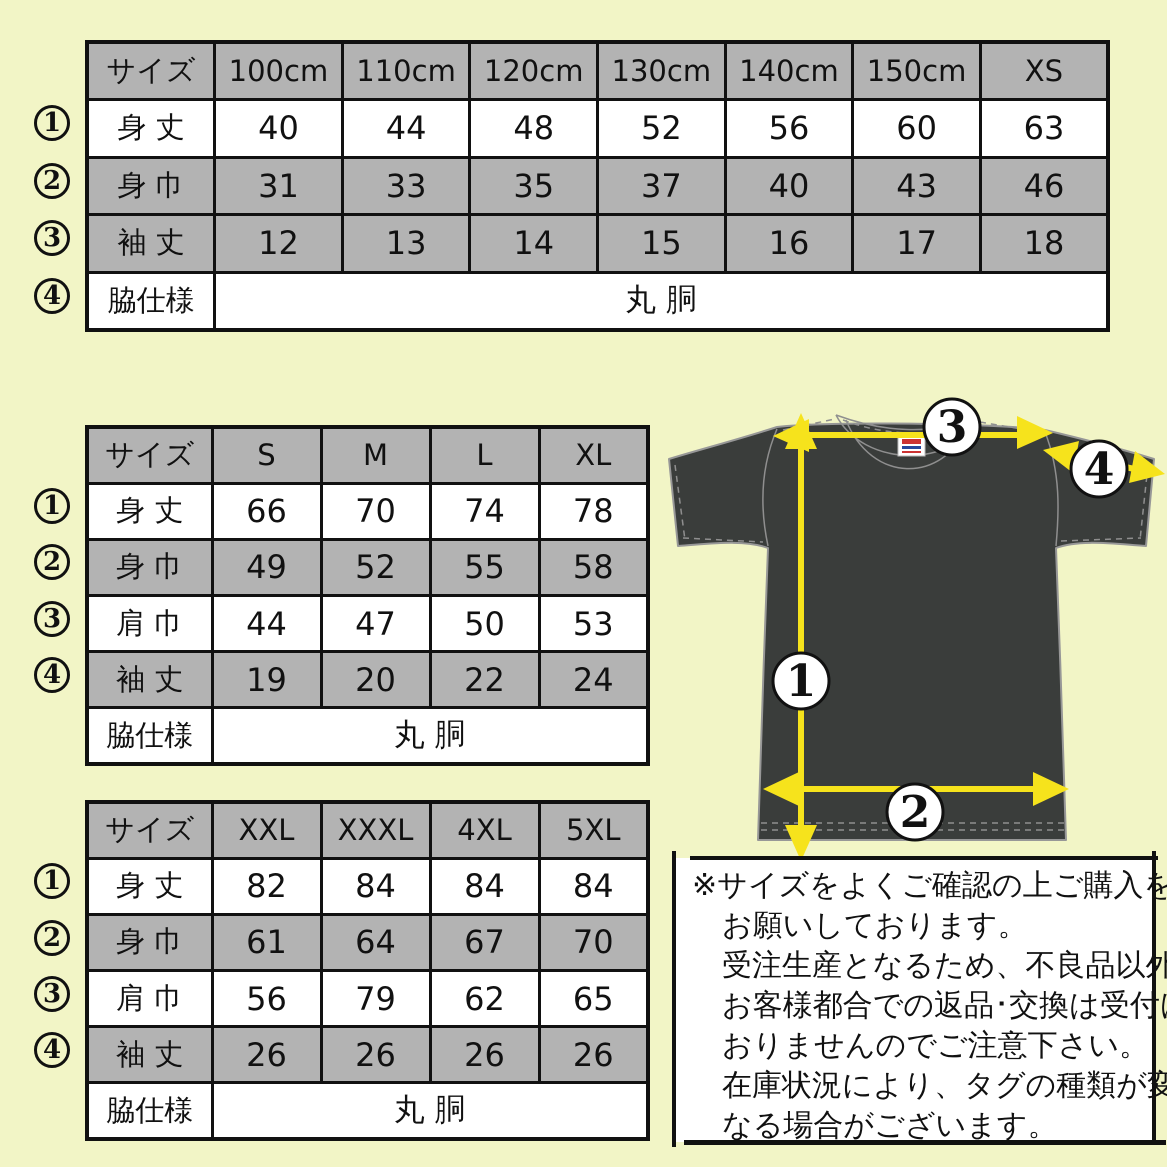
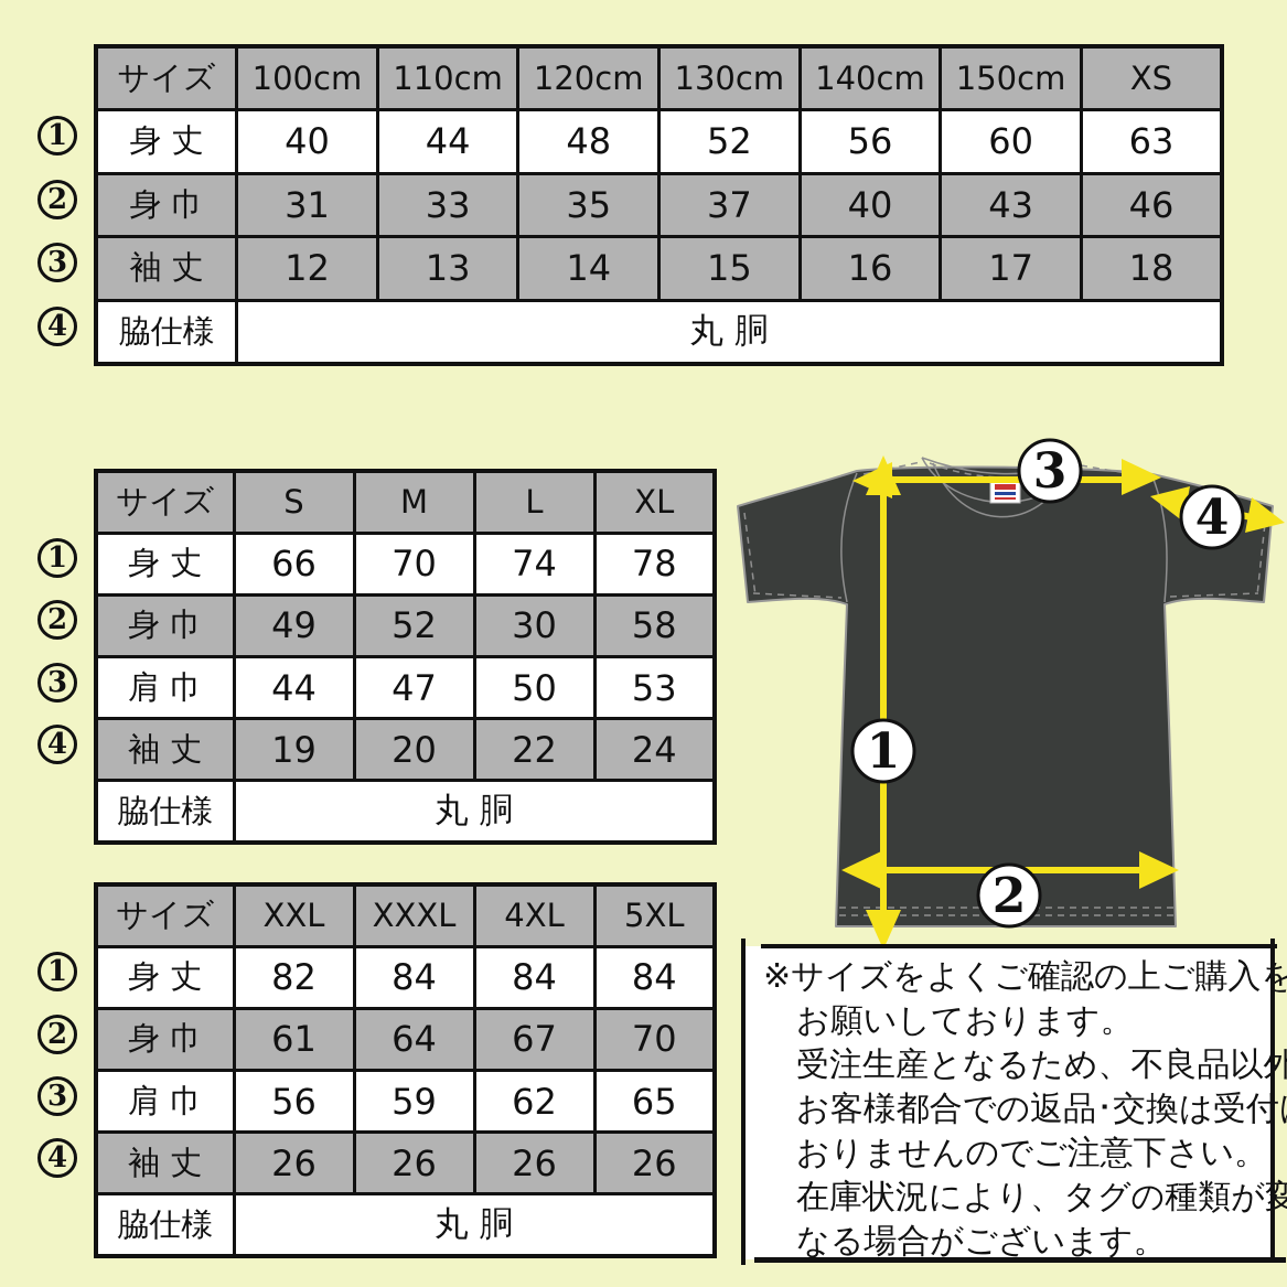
  1
  2
  3
  4
  サイズ	100cm	110cm	120cm	130cm	140cm	150cm	XS
  身 丈	40	44	48	52	56	60	63
  身 巾	31	33	35	37	40	43	46
  袖 丈	12	13	14	15	16	17	18
  脇仕様	丸 胴
  1
  2
  3
  4
  サイズ	S	M	L	XL
  身 丈	66	70	74	78
- 身 巾	49	52	55	58
+ 身 巾	49	52	30	58
  肩 巾	44	47	50	53
  袖 丈	19	20	22	24
  脇仕様	丸 胴
  1
  2
  3
  4
  サイズ	XXL	XXXL	4XL	5XL
  身 丈	82	84	84	84
  身 巾	61	64	67	70
- 肩 巾	56	79	62	65
+ 肩 巾	56	59	62	65
  袖 丈	26	26	26	26
  脇仕様	丸 胴
  3
  4
  1
  2
  ※サイズをよくご確認の上ご購入を
  お願いしております。
  受注生産となるため、不良品以外
  お客様都合での返品･交換は受付
  おりませんのでご注意下さい。
  在庫状況により、タグの種類が変
  なる場合がございます。
